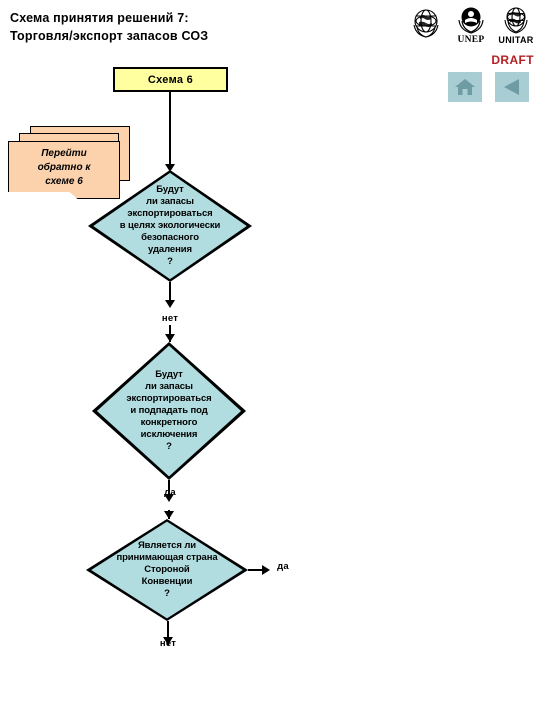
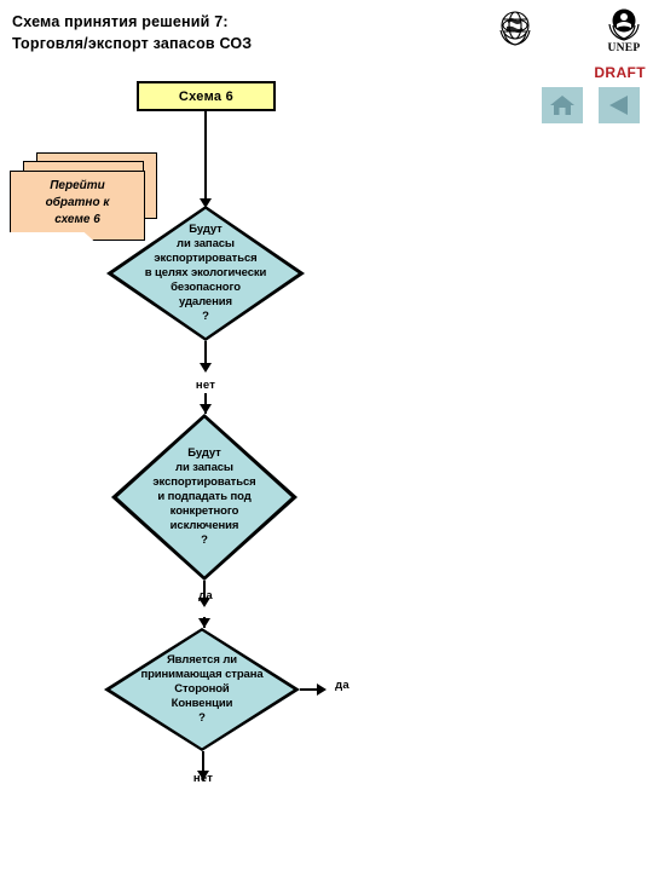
  Схема принятия решений 7:
  Торгов­ля/экспорт запасов СОЗ
  UNEP
- UNITAR
  DRAFT
  Схема 6
  Перейти
  обратно к
  схеме 6
  Будут
  ли запасы
  экспортироваться
  в целях экологически
  безопасного
  удаления
  ?
  нет
  Будут
  ли запасы
  экспортироваться
  и подпадать под
  конкретного
  исключения
  ?
  да
  Является ли
  принимающая страна
  Стороной
  Конвенции
  ?
  да
  нет
